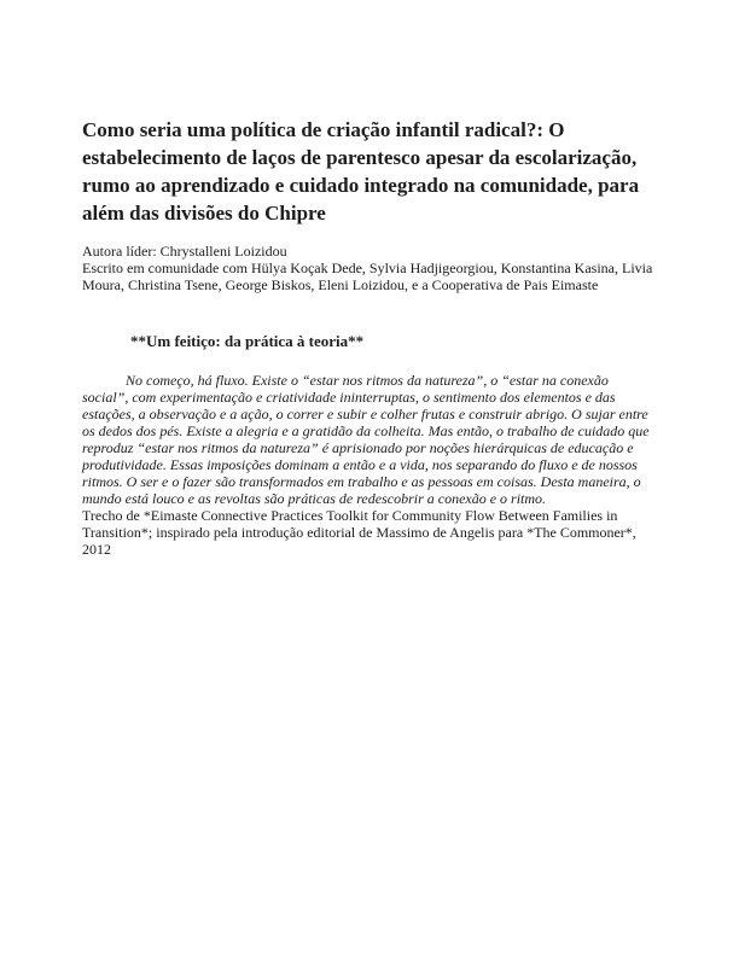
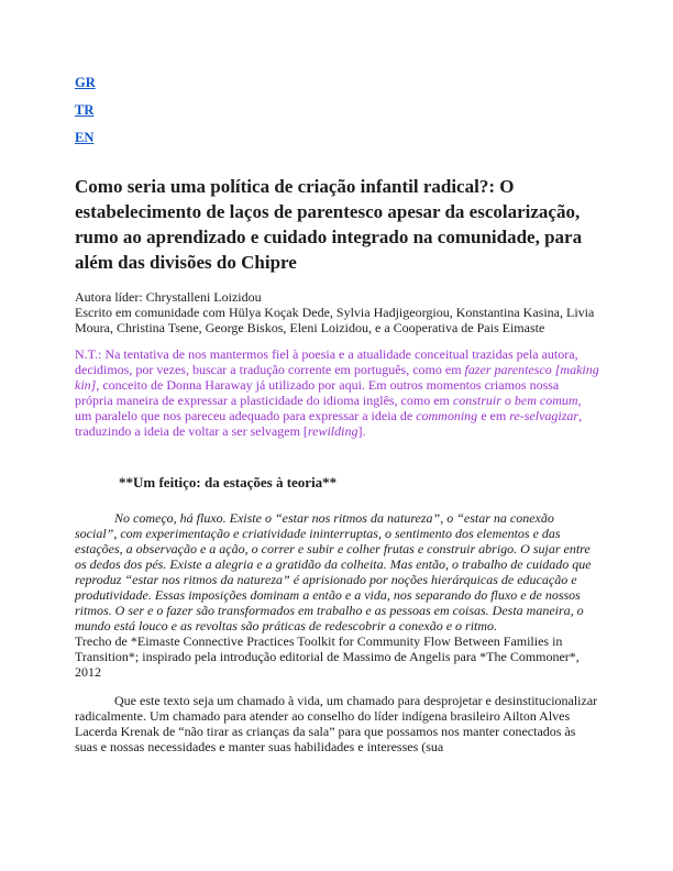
+ GR
+ TR
+ EN
  Como seria uma política de criação infantil radical?: O estabelecimento de laços de parentesco apesar da escolarização, rumo ao aprendizado e cuidado integrado na comunidade, para além das divisões do Chipre
  Autora líder: Chrystalleni Loizidou
  Escrito em comunidade com Hülya Koçak Dede, Sylvia Hadjigeorgiou, Konstantina Kasina, Livia Moura, Christina Tsene, George Biskos, Eleni Loizidou, e a Cooperativa de Pais Eimaste
+ N.T.: Na tentativa de nos mantermos fiel à poesia e a atualidade conceitual trazidas pela autora, decidimos, por vezes, buscar a tradução corrente em português, como em fazer parentesco [making kin], conceito de Donna Haraway já utilizado por aqui. Em outros momentos criamos nossa própria maneira de expressar a plasticidade do idioma inglês, como em construir o bem comum, um paralelo que nos pareceu adequado para expressar a ideia de commoning e em re-selvagizar, traduzindo a ideia de voltar a ser selvagem [rewilding].
- **Um feitiço: da prática à teoria**
+ **Um feitiço: da estações à teoria**
  No começo, há fluxo. Existe o “estar nos ritmos da natureza”, o “estar na conexão social”, com experimentação e criatividade ininterruptas, o sentimento dos elementos e das estações, a observação e a ação, o correr e subir e colher frutas e construir abrigo. O sujar entre os dedos dos pés. Existe a alegria e a gratidão da colheita. Mas então, o trabalho de cuidado que reproduz “estar nos ritmos da natureza” é aprisionado por noções hierárquicas de educação e produtividade. Essas imposições dominam a então e a vida, nos separando do fluxo e de nossos ritmos. O ser e o fazer são transformados em trabalho e as pessoas em coisas. Desta maneira, o mundo está louco e as revoltas são práticas de redescobrir a conexão e o ritmo.
  Trecho de *Eimaste Connective Practices Toolkit for Community Flow Between Families in Transition*; inspirado pela introdução editorial de Massimo de Angelis para *The Commoner*, 2012
+ Que este texto seja um chamado à vida, um chamado para desprojetar e desinstitucionalizar radicalmente. Um chamado para atender ao conselho do líder indígena brasileiro Ailton Alves Lacerda Krenak de “não tirar as crianças da sala” para que possamos nos manter conectados às suas e nossas necessidades e manter suas habilidades e interesses (sua
